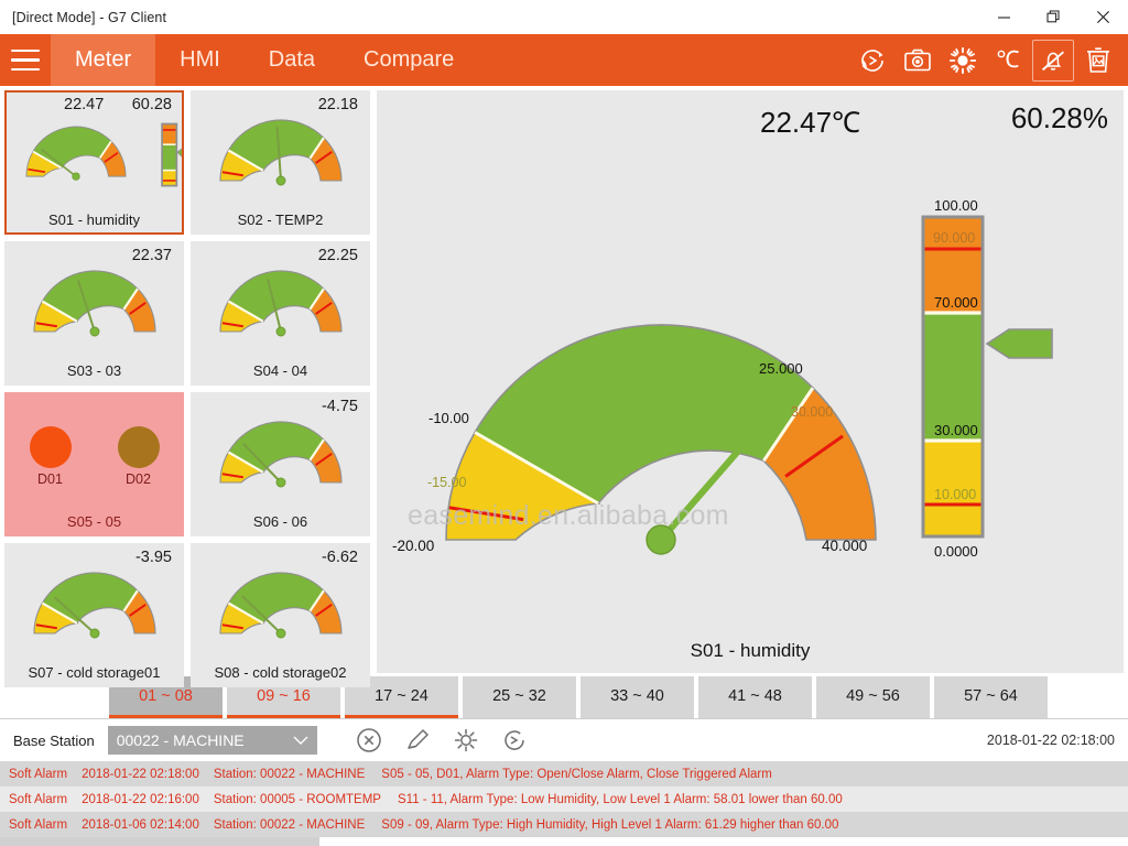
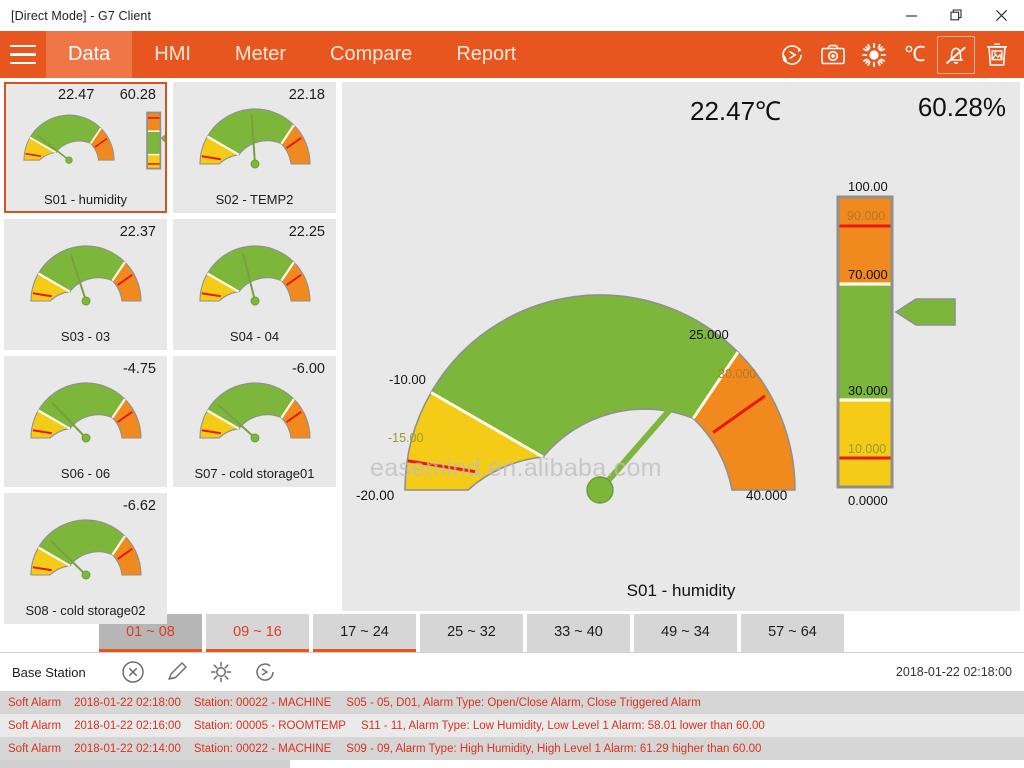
  [Direct Mode] - G7 Client
- Meter
+ Data
  HMI
- Data
+ Meter
  Compare
+ Report
  ℃
  22.47
  60.28
  S01 - humidity
  22.18
  S02 - TEMP2
  22.37
  S03 - 03
  22.25
  S04 - 04
- D01
- D02
- S05 - 05
  -4.75
  S06 - 06
- -3.95
+ -6.00
  S07 - cold storage01
  -6.62
  S08 - cold storage02
  22.47℃
  60.28%
  -20.00
  -10.00
  -15.00
  25.000
  30.000
  40.000
  100.00
  90.000
  70.000
  30.000
  10.000
  0.0000
  easemind.en.alibaba.com
  S01 - humidity
  01 ~ 08
  09 ~ 16
  17 ~ 24
  25 ~ 32
  33 ~ 40
- 41 ~ 48
- 49 ~ 56
+ 49 ~ 34
  57 ~ 64
  Base Station
- 00022 - MACHINE
  2018-01-22 02:18:00
  Soft Alarm
  2018-01-22 02:18:00
  Station: 00022 - MACHINE
  S05 - 05, D01, Alarm Type: Open/Close Alarm, Close Triggered Alarm
  Soft Alarm
  2018-01-22 02:16:00
  Station: 00005 - ROOMTEMP
  S11 - 11, Alarm Type: Low Humidity, Low Level 1 Alarm: 58.01 lower than 60.00
  Soft Alarm
- 2018-01-06 02:14:00
+ 2018-01-22 02:14:00
  Station: 00022 - MACHINE
  S09 - 09, Alarm Type: High Humidity, High Level 1 Alarm: 61.29 higher than 60.00
